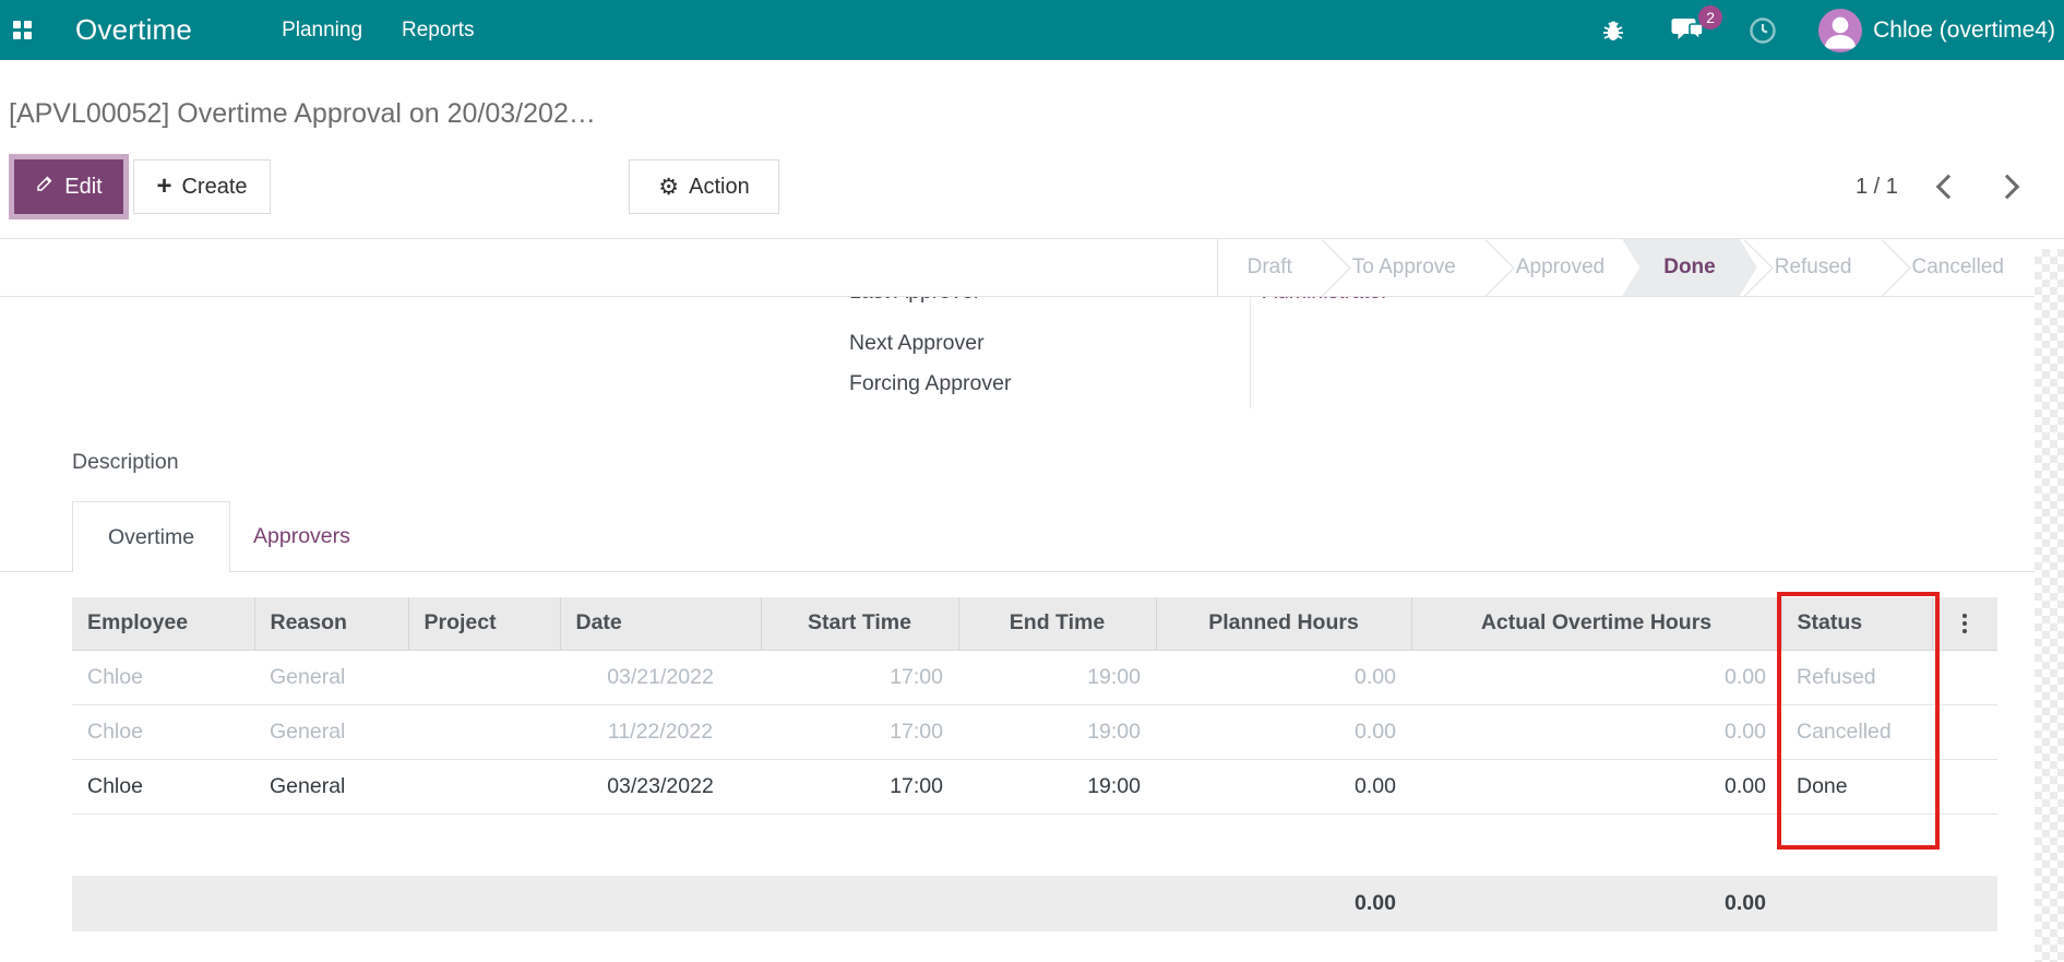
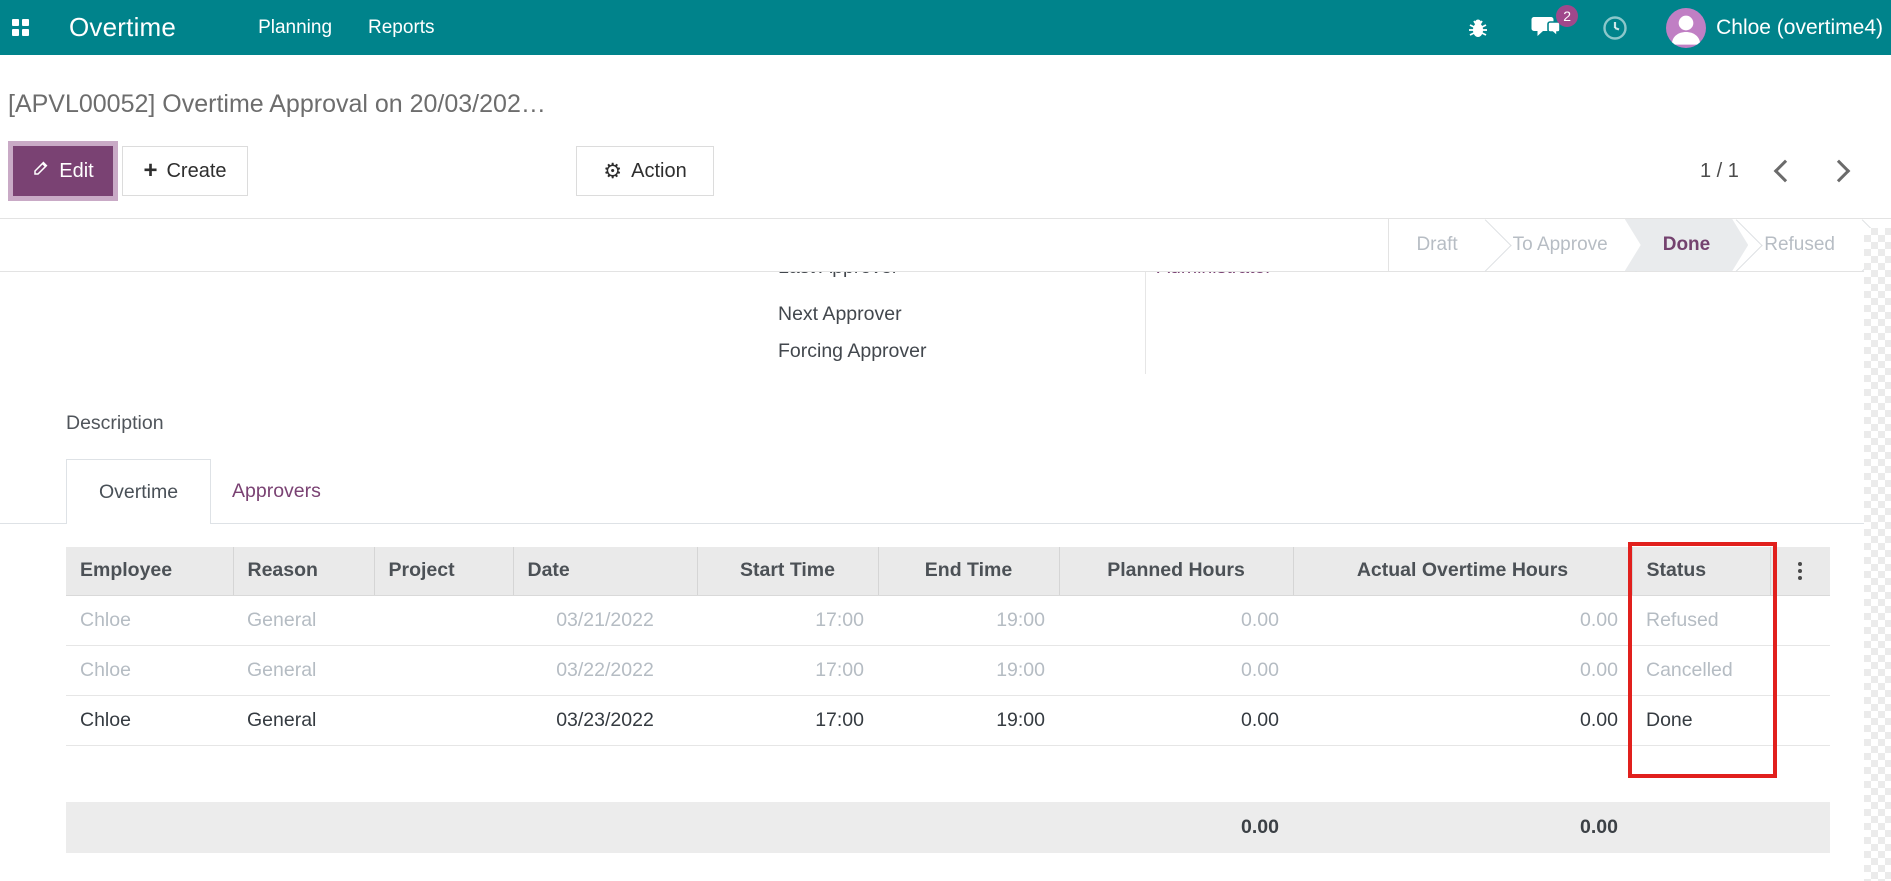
  Overtime
  Planning
  Reports
  2
  Chloe (overtime4)
  [APVL00052] Overtime Approval on 20/03/202…
  Edit
  +
  Create
  ⚙
  Action
  1 / 1
  Draft
  To Approve
- Approved
  Done
  Refused
- Cancelled
  Next Approver
  Forcing Approver
  Description
  Overtime
  Approvers
  Employee	Reason	Project	Date	Start Time	End Time	Planned Hours	Actual Overtime Hours	Status
  Chloe	General		03/21/2022	17:00	19:00	0.00	0.00	Refused
- Chloe	General		11/22/2022	17:00	19:00	0.00	0.00	Cancelled
+ Chloe	General		03/22/2022	17:00	19:00	0.00	0.00	Cancelled
  Chloe	General		03/23/2022	17:00	19:00	0.00	0.00	Done
  						0.00	0.00
